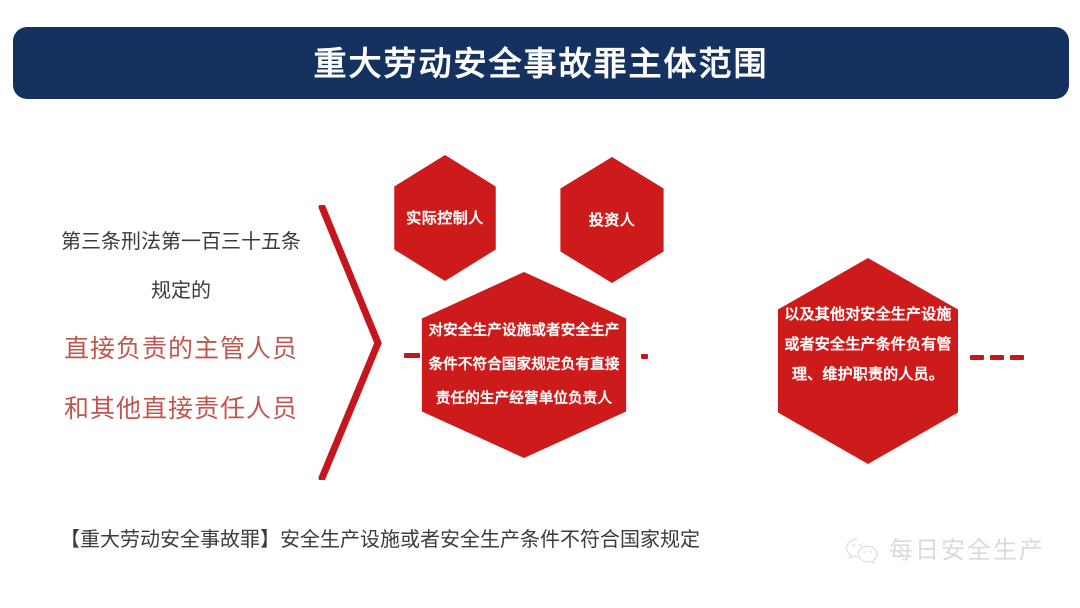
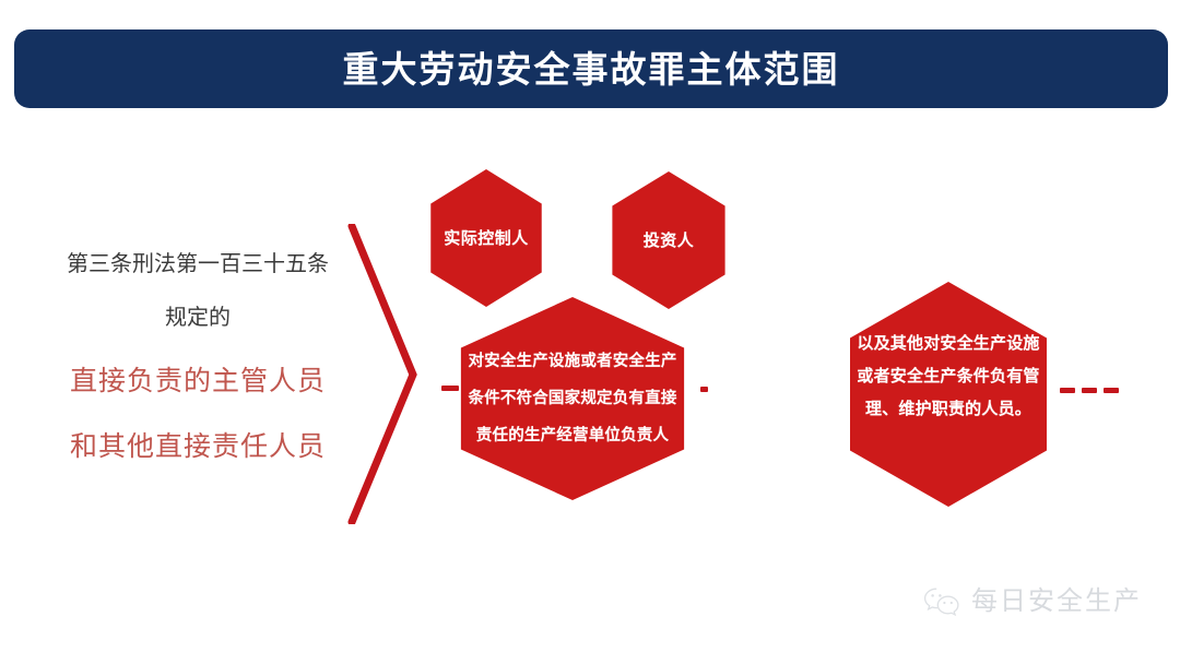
  重大劳动安全事故罪主体范围
  第三条刑法第一百三十五条
  规定的
  直接负责的主管人员
  和其他直接责任人员
  实际控制人
  投资人
  对安全生产设施或者安全生产条件不符合国家规定负有直接责任的生产经营单位负责人
  以及其他对安全生产设施或者安全生产条件负有管理、维护职责的人员。
- 【重大劳动安全事故罪】安全生产设施或者安全生产条件不符合国家规定
  每日安全生产
